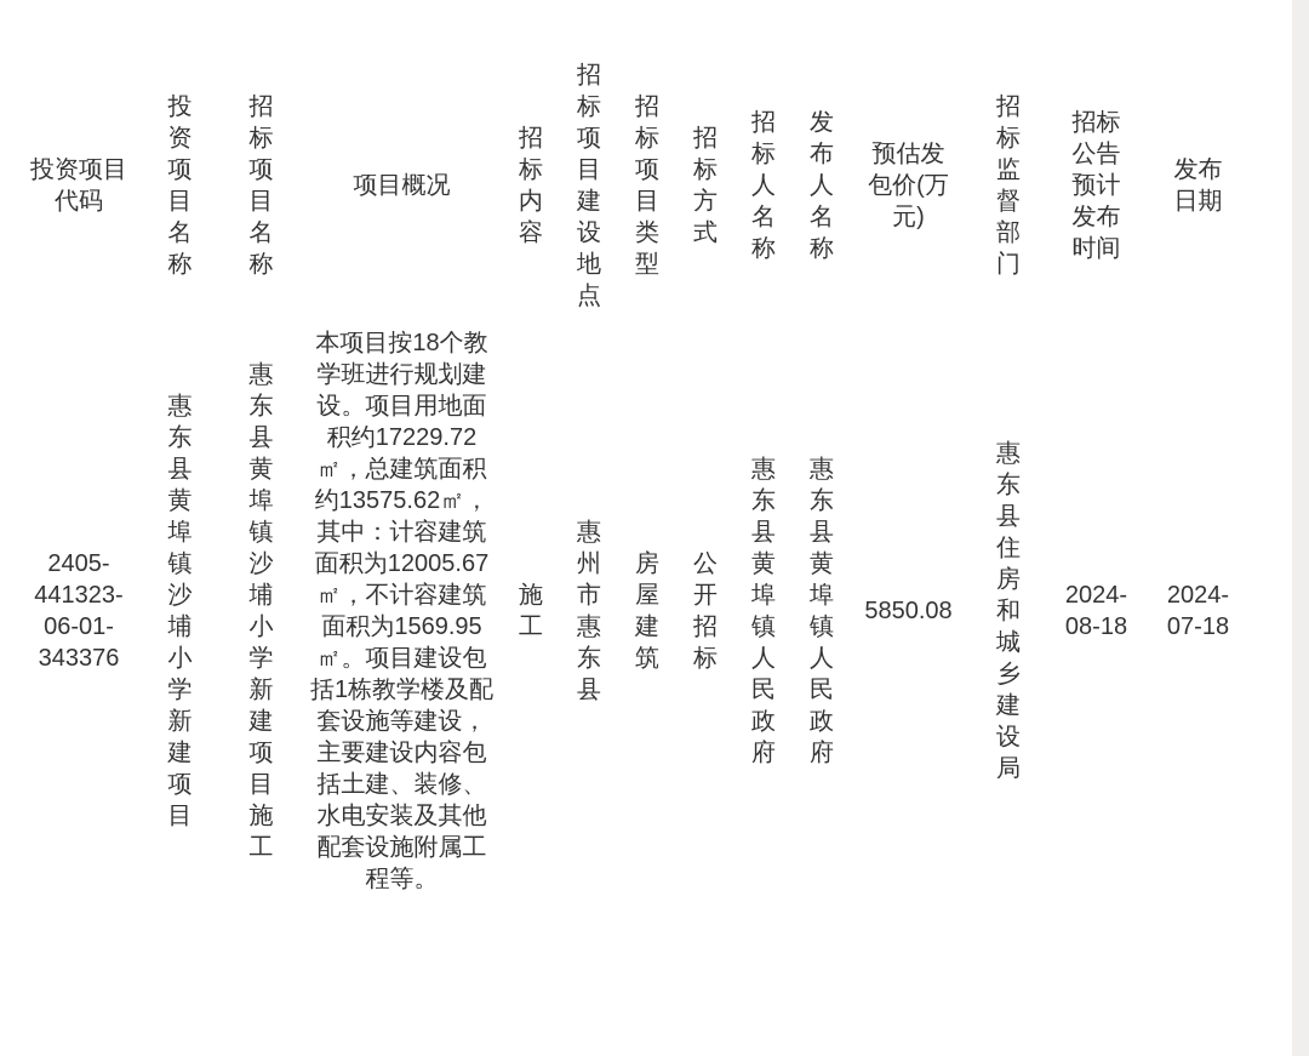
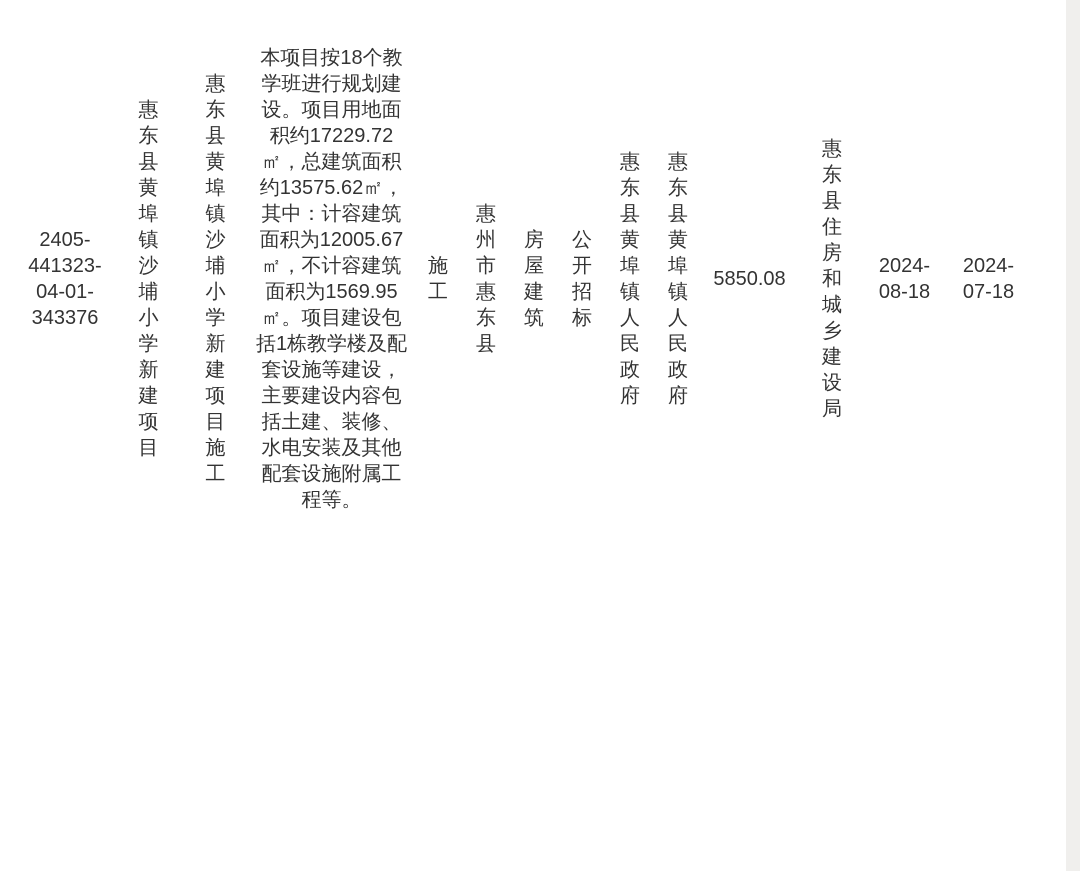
- 投资项目 代码	投 资 项 目 名 称	招 标 项 目 名 称	项目概况	招 标 内 容	招 标 项 目 建 设 地 点	招 标 项 目 类 型	招 标 方 式	招 标 人 名 称	发 布 人 名 称	预估发 包价(万 元)	招 标 监 督 部 门	招标 公告 预计 发布 时间	发布 日期
- 2405- 441323- 06-01- 343376	惠 东 县 黄 埠 镇 沙 埔 小 学 新 建 项 目	惠 东 县 黄 埠 镇 沙 埔 小 学 新 建 项 目 施 工	本项目按18个教 学班进行规划建 设。项目用地面 积约17229.72 ㎡，总建筑面积 约13575.62㎡， 其中：计容建筑 面积为12005.67 ㎡，不计容建筑 面积为1569.95 ㎡。项目建设包 括1栋教学楼及配 套设施等建设， 主要建设内容包 括土建、装修、 水电安装及其他 配套设施附属工 程等。	施 工	惠 州 市 惠 东 县	房 屋 建 筑	公 开 招 标	惠 东 县 黄 埠 镇 人 民 政 府	惠 东 县 黄 埠 镇 人 民 政 府	5850.08	惠 东 县 住 房 和 城 乡 建 设 局	2024- 08-18	2024- 07-18
+ 2405- 441323- 04-01- 343376	惠 东 县 黄 埠 镇 沙 埔 小 学 新 建 项 目	惠 东 县 黄 埠 镇 沙 埔 小 学 新 建 项 目 施 工	本项目按18个教 学班进行规划建 设。项目用地面 积约17229.72 ㎡，总建筑面积 约13575.62㎡， 其中：计容建筑 面积为12005.67 ㎡，不计容建筑 面积为1569.95 ㎡。项目建设包 括1栋教学楼及配 套设施等建设， 主要建设内容包 括土建、装修、 水电安装及其他 配套设施附属工 程等。	施 工	惠 州 市 惠 东 县	房 屋 建 筑	公 开 招 标	惠 东 县 黄 埠 镇 人 民 政 府	惠 东 县 黄 埠 镇 人 民 政 府	5850.08	惠 东 县 住 房 和 城 乡 建 设 局	2024- 08-18	2024- 07-18
